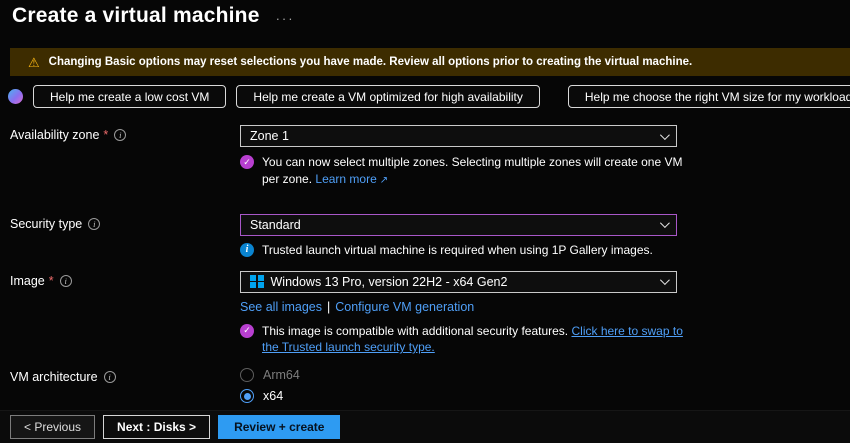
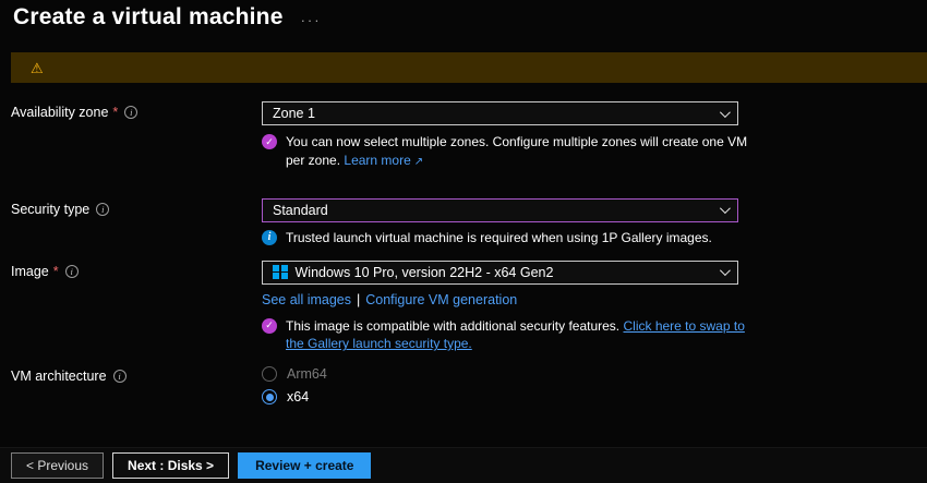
  Create a virtual machine
  ···
  ⚠
- Changing Basic options may reset selections you have made. Review all options prior to creating the virtual machine.
- Help me create a low cost VM
- Help me create a VM optimized for high availability
- Help me choose the right VM size for my workload
  Availability zone
  *
  i
  Zone 1
  ✓
- You can now select multiple zones. Selecting multiple zones will create one VM per zone. Learn more ↗
+ You can now select multiple zones. Configure multiple zones will create one VM per zone. Learn more ↗
  Security type
  i
  Standard
  i
  Trusted launch virtual machine is required when using 1P Gallery images.
  Image
  *
  i
- Windows 13 Pro, version 22H2 - x64 Gen2
+ Windows 10 Pro, version 22H2 - x64 Gen2
  See all images | Configure VM generation
  ✓
- This image is compatible with additional security features. Click here to swap to the Trusted launch security type.
+ This image is compatible with additional security features. Click here to swap to the Gallery launch security type.
  VM architecture
  i
  Arm64
  x64
  < Previous
  Next : Disks >
  Review + create
